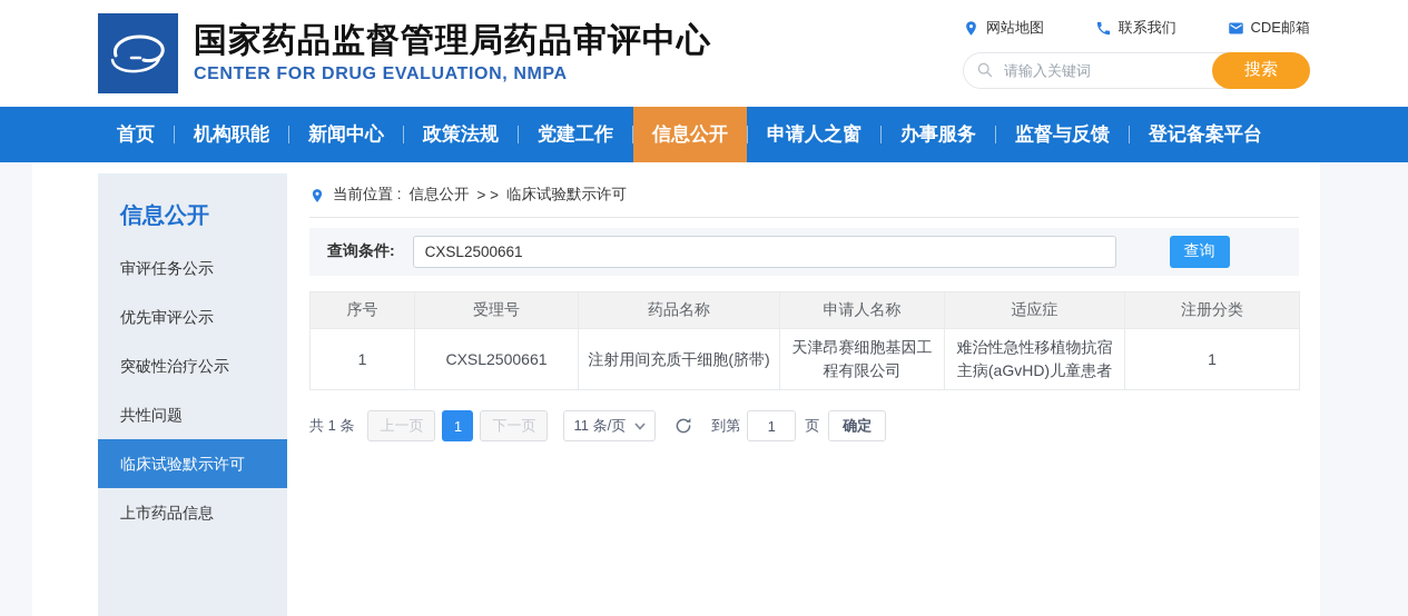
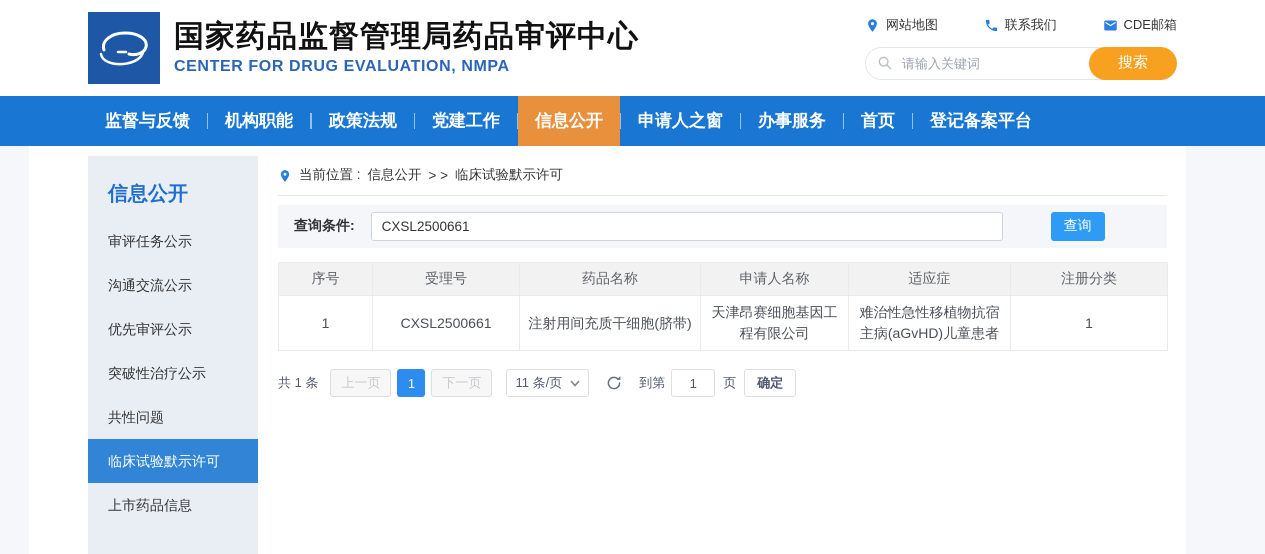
  国家药品监督管理局药品审评中心
  CENTER FOR DRUG EVALUATION, NMPA
  网站地图
  联系我们
  CDE邮箱
  请输入关键词
  搜索
- 首页
+ 监督与反馈
  机构职能
- 新闻中心
  政策法规
  党建工作
  信息公开
  申请人之窗
  办事服务
- 监督与反馈
+ 首页
  登记备案平台
  信息公开
  审评任务公示
+ 沟通交流公示
  优先审评公示
  突破性治疗公示
  共性问题
  临床试验默示许可
  上市药品信息
  当前位置 :
  信息公开
  > >
  临床试验默示许可
  查询条件:
  CXSL2500661
  查询
  序号	受理号	药品名称	申请人名称	适应症	注册分类
  1	CXSL2500661	注射用间充质干细胞(脐带)	天津昂赛细胞基因工程有限公司	难治性急性移植物抗宿主病(aGvHD)儿童患者	1
  共 1 条
  上一页
  1
  下一页
  11 条/页
  到第
  1
  页
  确定
